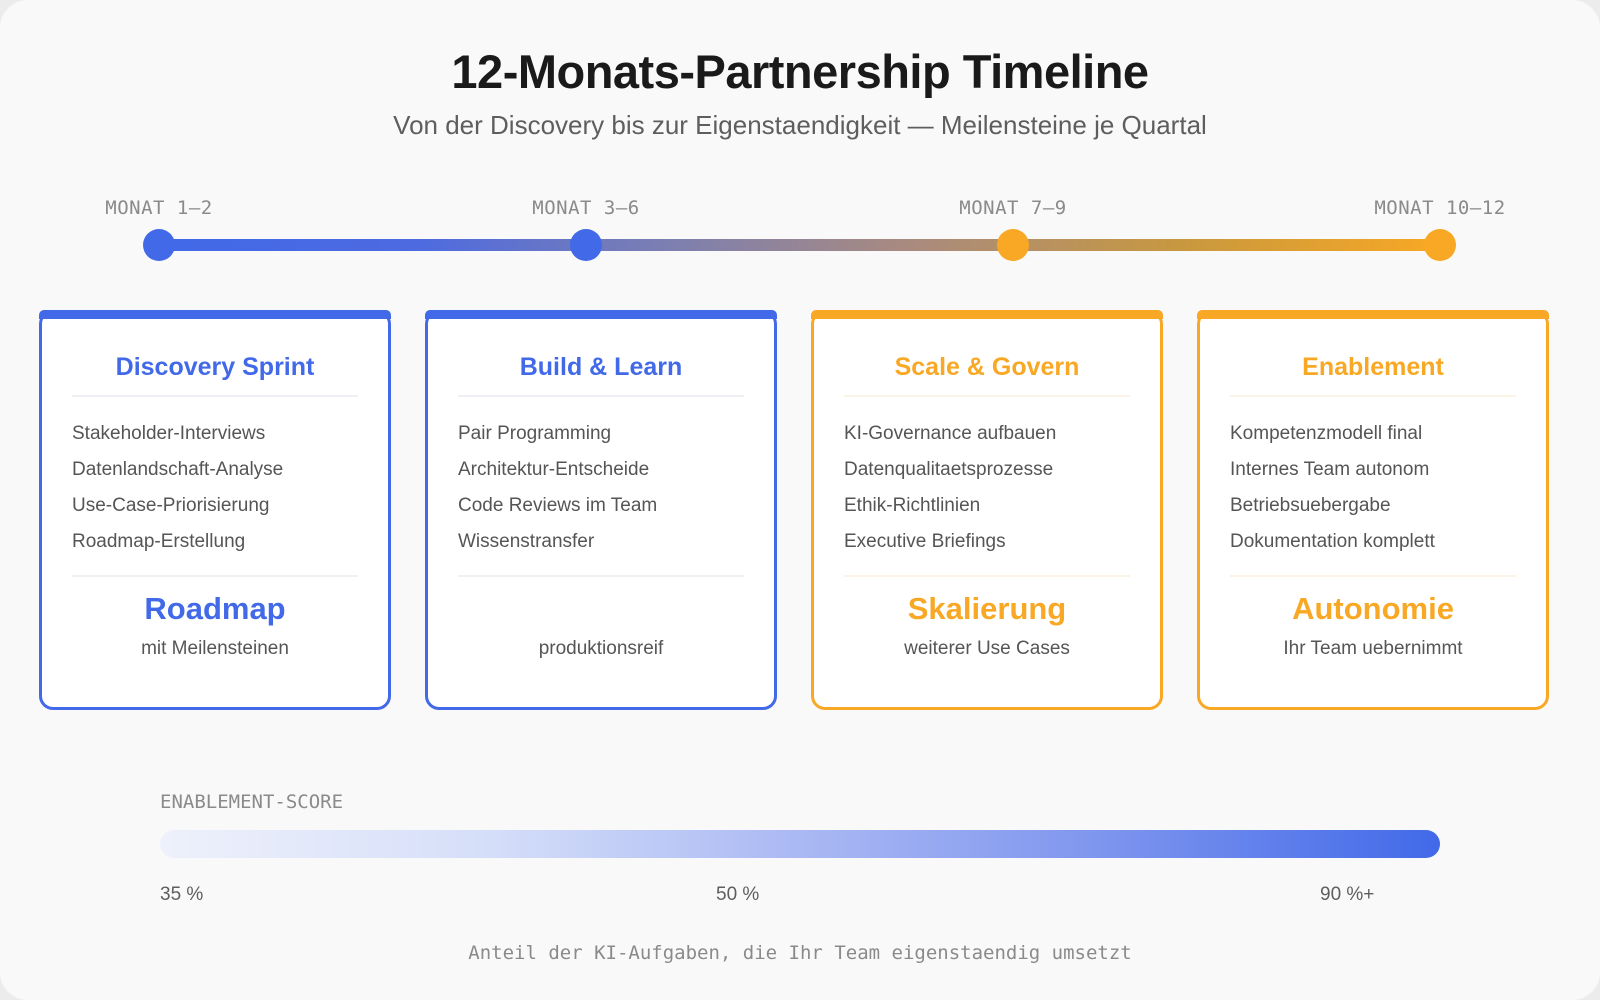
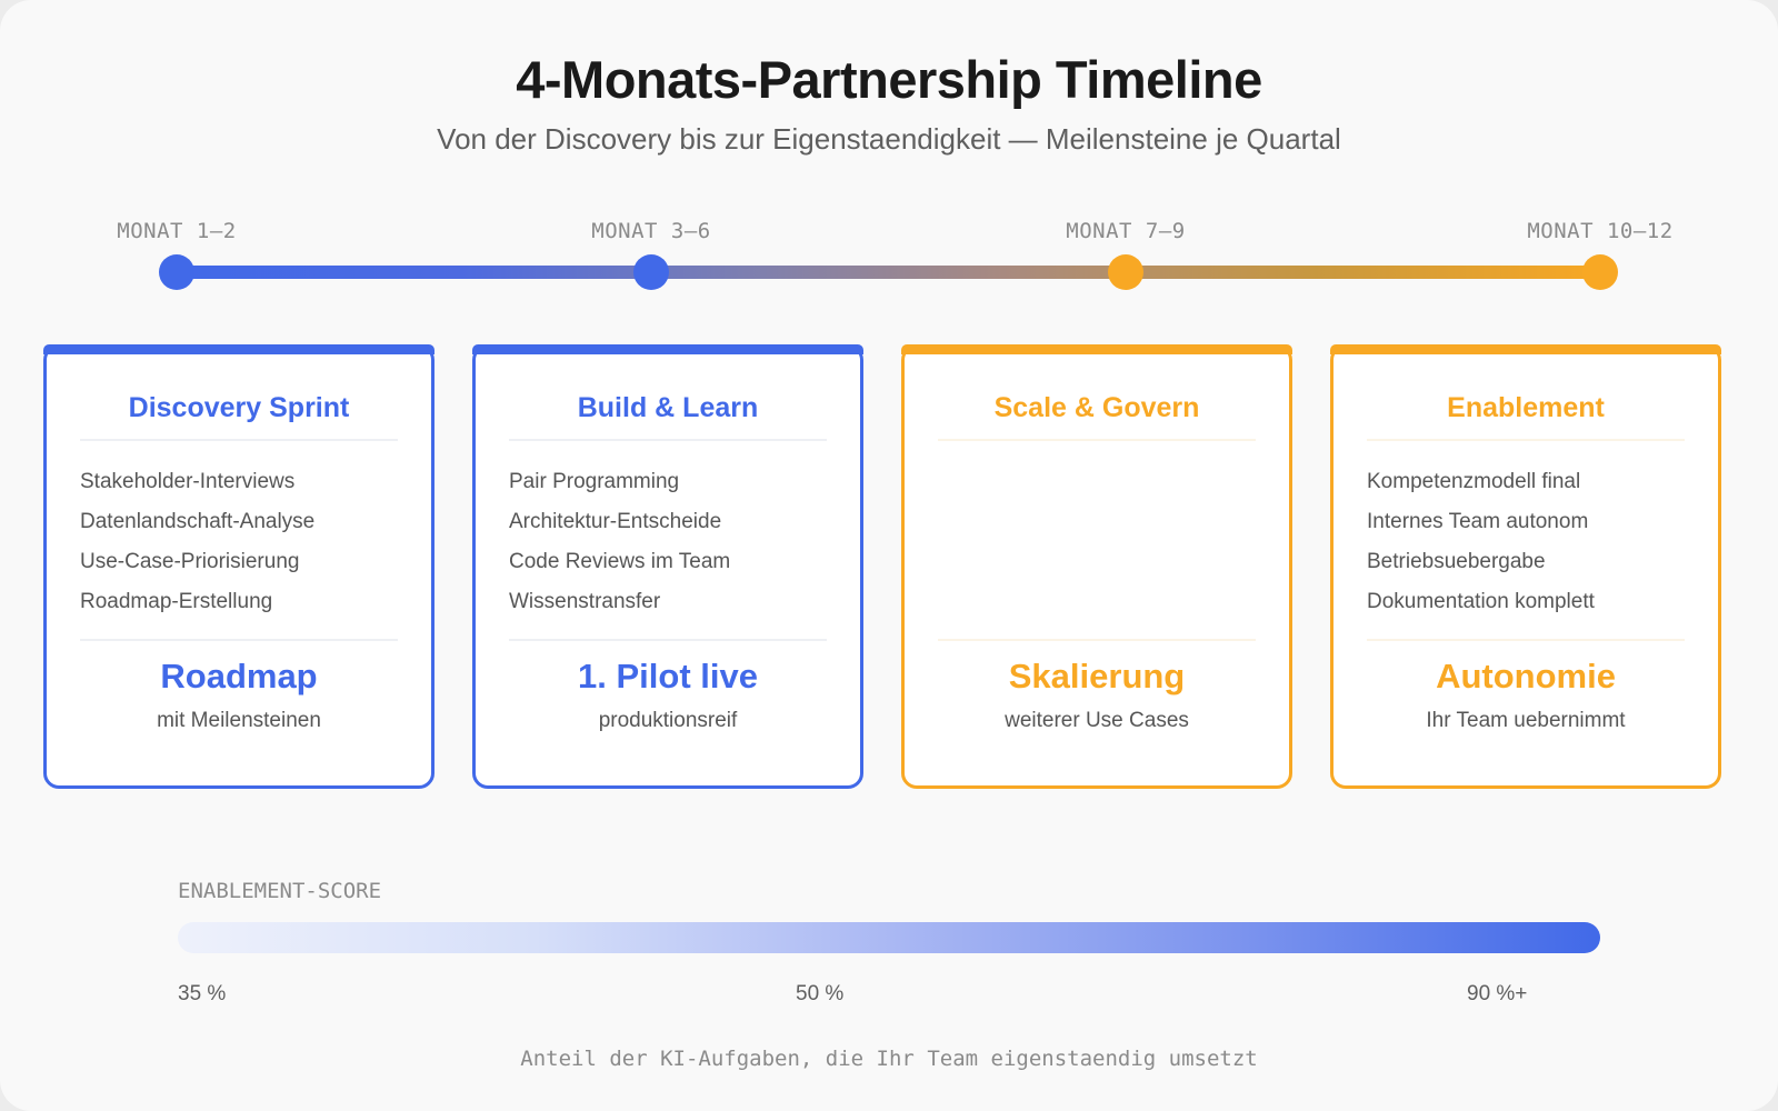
- 12-Monats-Partnership Timeline
+ 4-Monats-Partnership Timeline
  Von der Discovery bis zur Eigenstaendigkeit — Meilensteine je Quartal
  MONAT 1–2
  MONAT 3–6
  MONAT 7–9
  MONAT 10–12
  Discovery Sprint
  Stakeholder-Interviews
  Datenlandschaft-Analyse
  Use-Case-Priorisierung
  Roadmap-Erstellung
  Roadmap
  mit Meilensteinen
  Build & Learn
  Pair Programming
  Architektur-Entscheide
  Code Reviews im Team
  Wissenstransfer
+ 1. Pilot live
  produktionsreif
  Scale & Govern
- KI-Governance aufbauen
- Datenqualitaetsprozesse
- Ethik-Richtlinien
- Executive Briefings
  Skalierung
  weiterer Use Cases
  Enablement
  Kompetenzmodell final
  Internes Team autonom
  Betriebsuebergabe
  Dokumentation komplett
  Autonomie
  Ihr Team uebernimmt
  ENABLEMENT-SCORE
  35 %
  50 %
  90 %+
  Anteil der KI-Aufgaben, die Ihr Team eigenstaendig umsetzt
